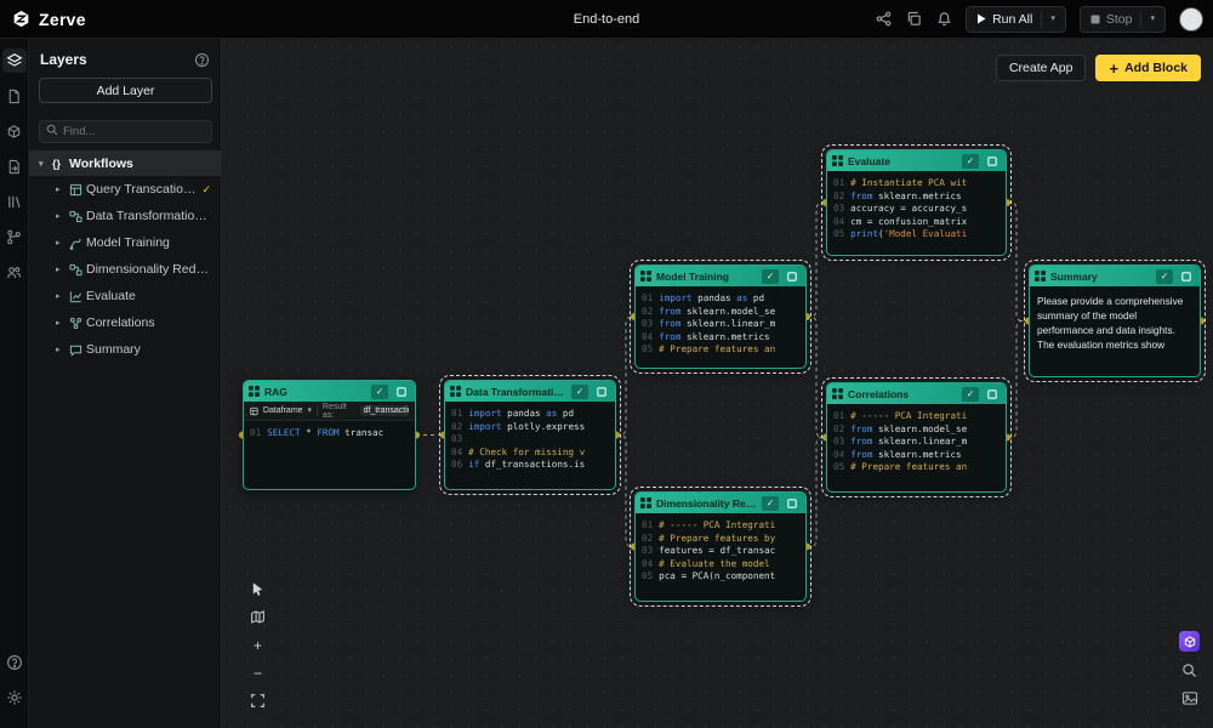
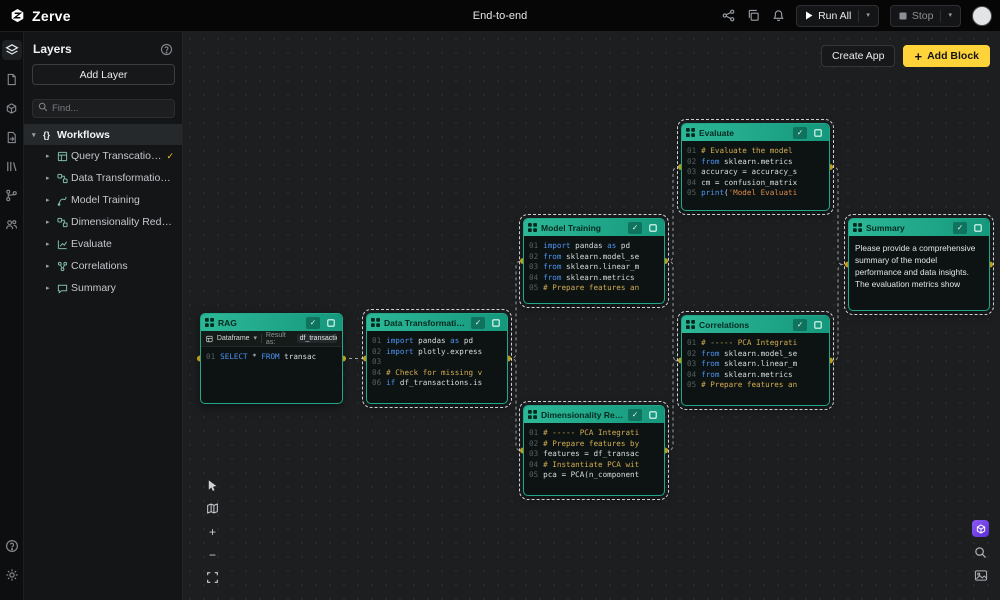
  Zerve
  End-to-end
  Run All
  Stop
  Layers
  Add Layer
  Find...
  {}
  Workflows
  Query Transcation..
  ✓
  Data Transformation a
  Model Training
  Dimensionality Reduc
  Evaluate
  Correlations
  Summary
  RAG
  ✓
  01 SELECT * FROM transac
  Data Transformation
  ✓
  01 import pandas as pd
  02 import plotly.express
  03
  04 # Check for missing v
  06 if df_transactions.is
  Model Training
  ✓
  01 import pandas as pd
  02 from sklearn.model_se
  03 from sklearn.linear_m
  04 from sklearn.metrics
  05 # Prepare features an
  Dimensionality Redu
  ✓
  01 # ----- PCA Integrati
  02 # Prepare features by
  03 features = df_transac
- 04 # Evaluate the model
+ 04 # Instantiate PCA wit
  05 pca = PCA(n_component
  Evaluate
  ✓
- 01 # Instantiate PCA wit
+ 01 # Evaluate the model
  02 from sklearn.metrics
  03 accuracy = accuracy_s
  04 cm = confusion_matrix
  05 print('Model Evaluati
  Correlations
  ✓
  01 # ----- PCA Integrati
  02 from sklearn.model_se
  03 from sklearn.linear_m
  04 from sklearn.metrics
  05 # Prepare features an
  Summary
  ✓
  Please provide a comprehensive summary of the model performance and data insights. The evaluation metrics show
  Create App
  +
  Add Block
  +
  −
